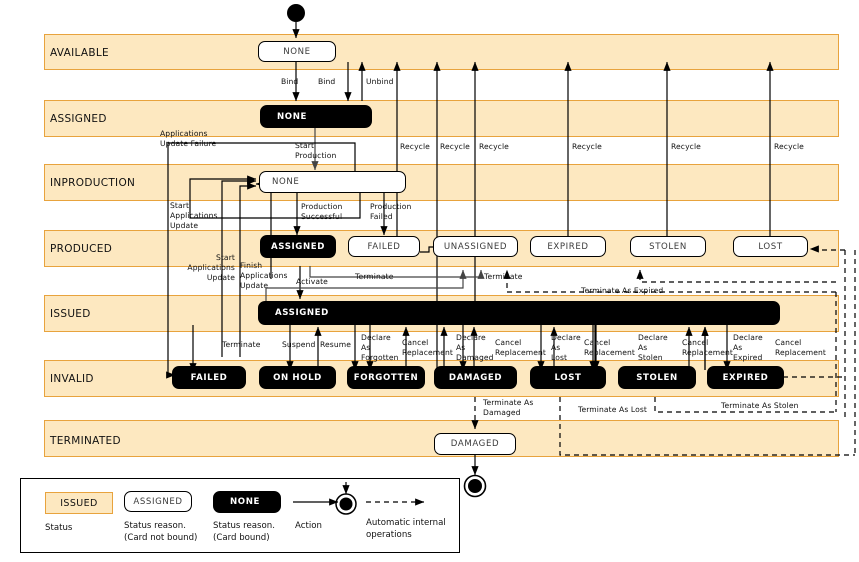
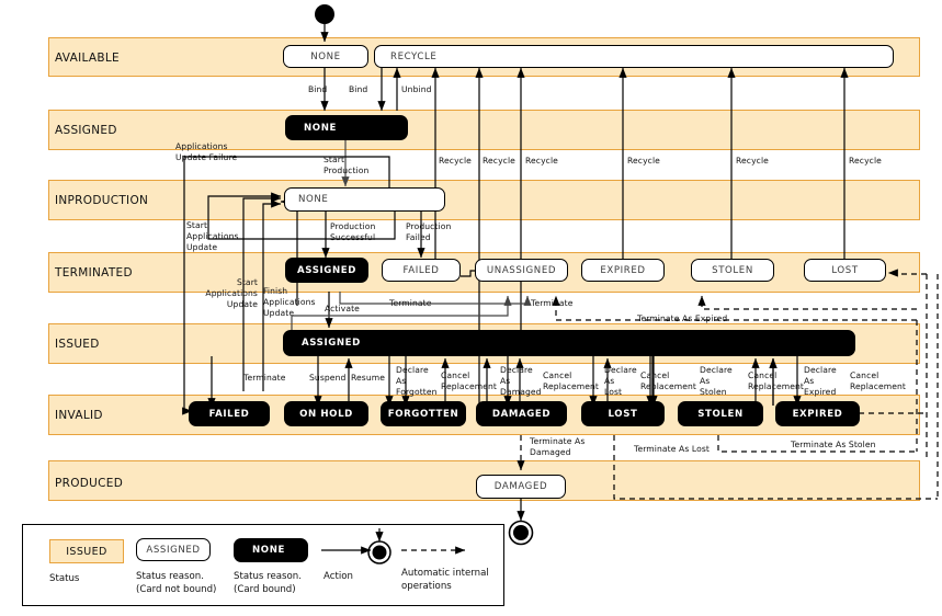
  AVAILABLE
  ASSIGNED
  INPRODUCTION
- PRODUCED
+ TERMINATED
  ISSUED
  INVALID
- TERMINATED
+ PRODUCED
  NONE
+ RECYCLE
  NONE
  NONE
  ASSIGNED
  FAILED
  UNASSIGNED
  EXPIRED
  STOLEN
  LOST
  ASSIGNED
  FAILED
  ON HOLD
  FORGOTTEN
  DAMAGED
  LOST
  STOLEN
  EXPIRED
  DAMAGED
  Bind
  Bind
  Unbind
  Recycle
  Recycle
  Recycle
  Recycle
  Recycle
  Recycle
  Start
  Production
  Applications
  Update Failure
  Start
  Applications
  Update
  Start
  Applications
  Update
  Finish
  Applications
  Update
  Production
  Successful
  Production
  Failed
  Activate
  Terminate
  Terminate
  Terminate
  Suspend
  Resume
  Declare
  As
  Forgotten
  Cancel
  Replacement
  Declare
  As
  Damaged
  Cancel
  Replacement
  Declare
  As
  Lost
  Cancel
  Replacement
  Declare
  As
  Stolen
  Cancel
  Replacement
  Declare
  As
  Expired
  Cancel
  Replacement
  Terminate As
  Damaged
  Terminate As Lost
  Terminate As Stolen
  Terminate As Expired
  ISSUED
  Status
  ASSIGNED
  Status reason.
  (Card not bound)
  NONE
  Status reason.
  (Card bound)
  Action
  Automatic internal
  operations
